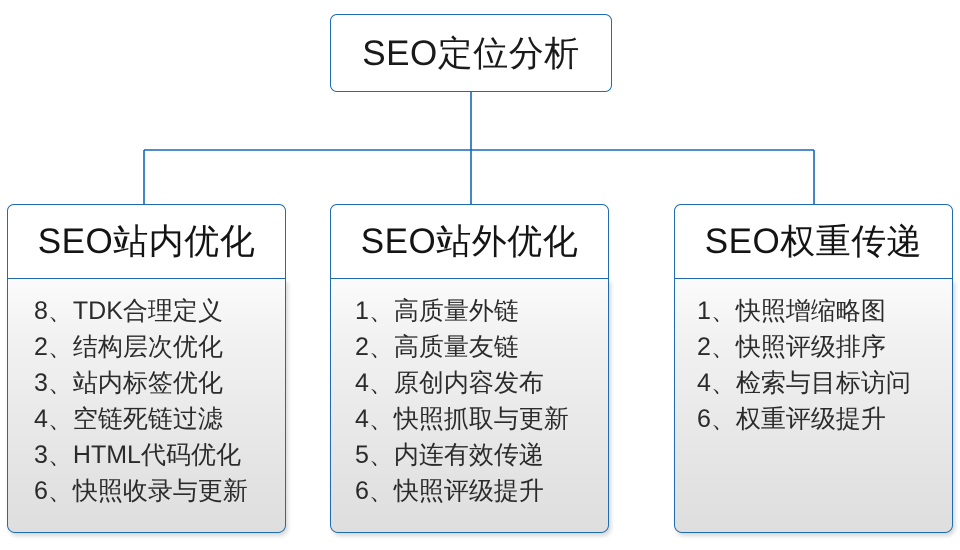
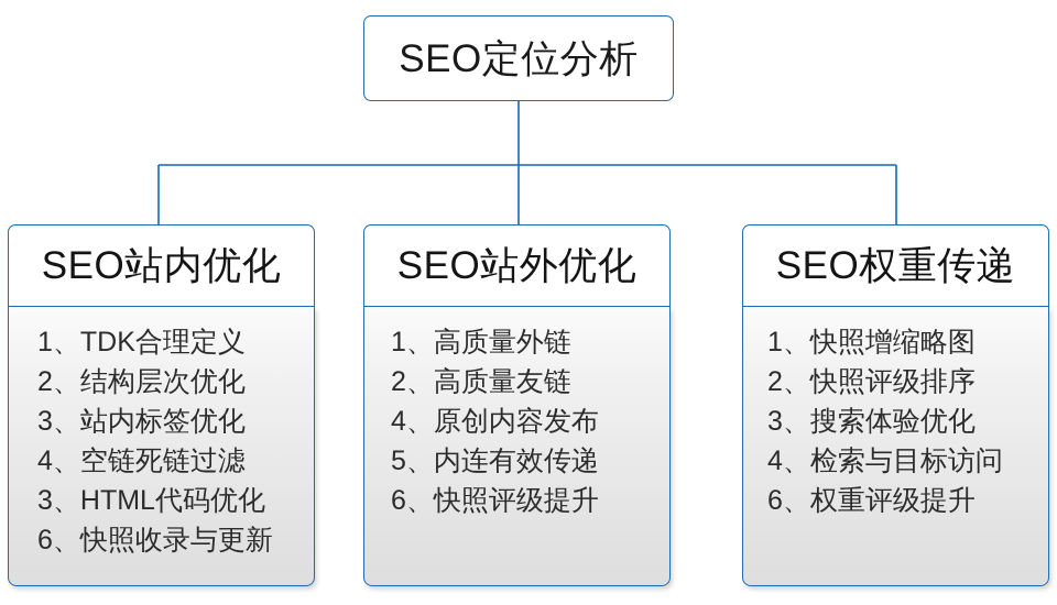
  SEO定位分析
  SEO站内优化
- 8、TDK合理定义
+ 1、TDK合理定义
  2、结构层次优化
  3、站内标签优化
  4、空链死链过滤
  3、HTML代码优化
  6、快照收录与更新
  SEO站外优化
  1、高质量外链
  2、高质量友链
  4、原创内容发布
- 4、快照抓取与更新
  5、内连有效传递
  6、快照评级提升
  SEO权重传递
  1、快照增缩略图
  2、快照评级排序
+ 3、搜索体验优化
  4、检索与目标访问
  6、权重评级提升
